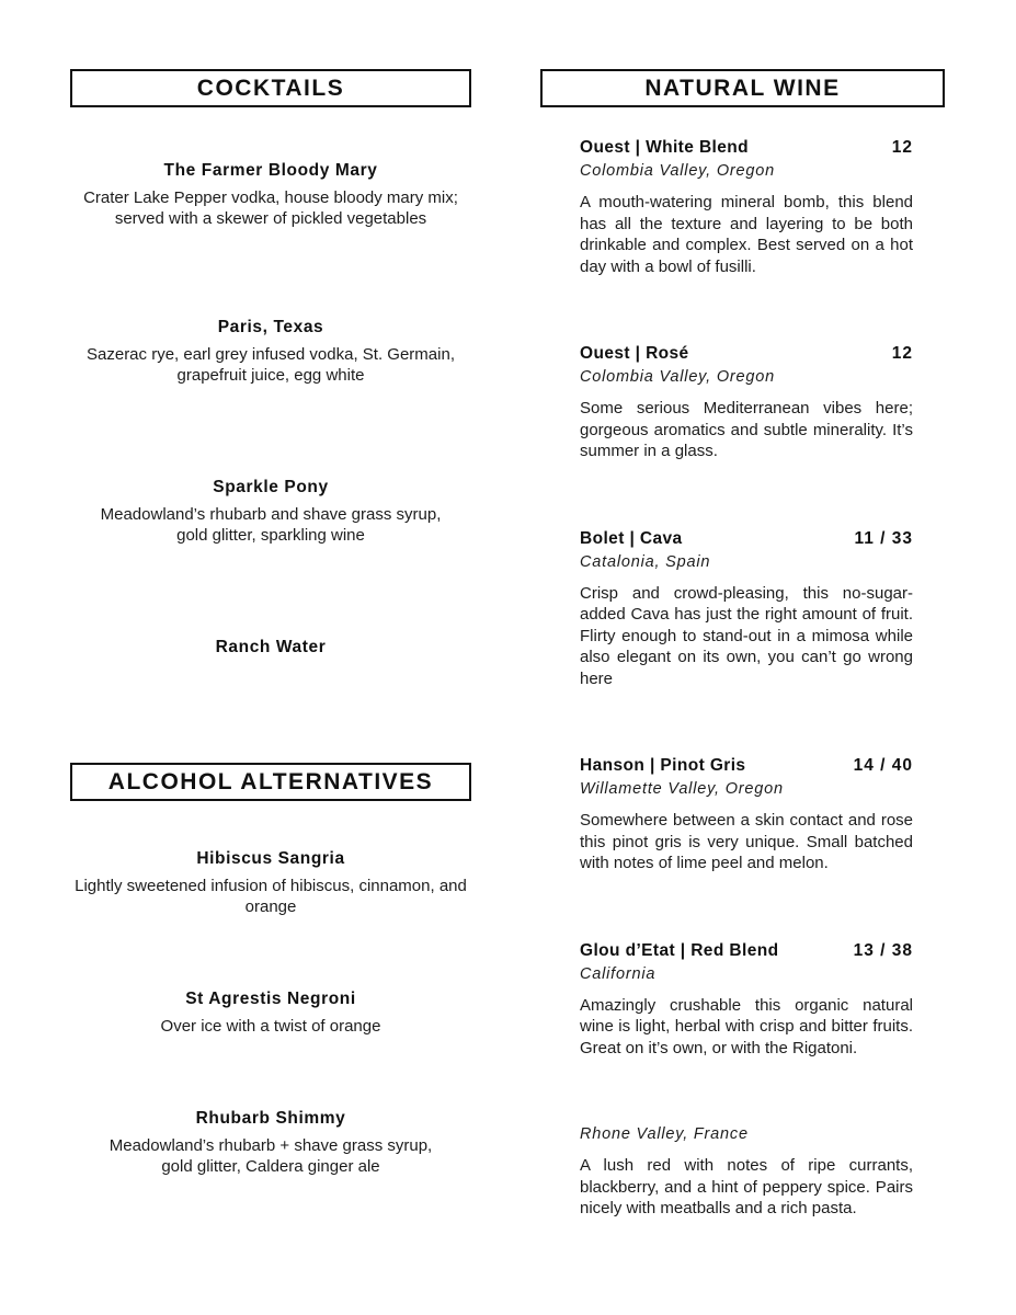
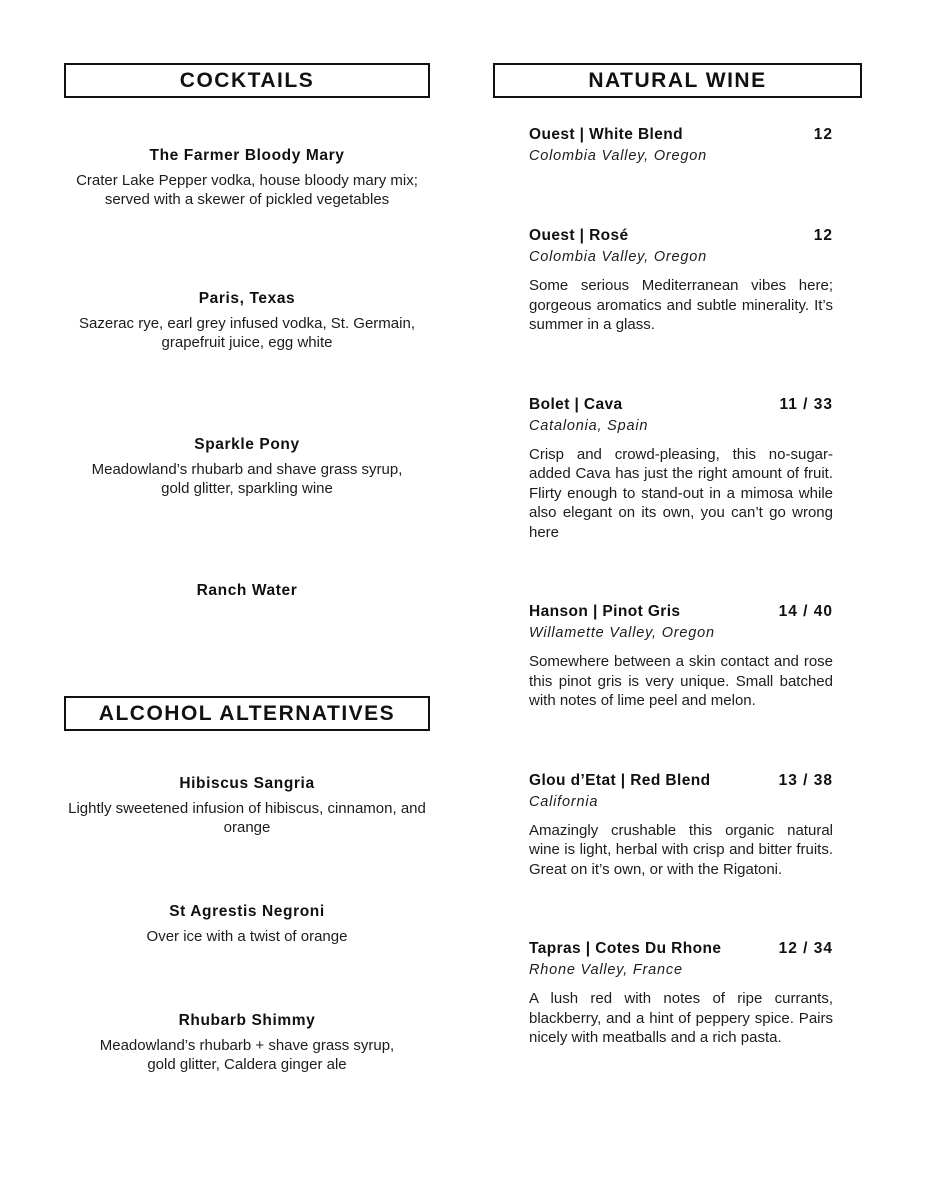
  COCKTAILS
  The Farmer Bloody Mary
  Crater Lake Pepper vodka, house bloody mary mix;
  served with a skewer of pickled vegetables
  Paris, Texas
  Sazerac rye, earl grey infused vodka, St. Germain,
  grapefruit juice, egg white
  Sparkle Pony
  Meadowland’s rhubarb and shave grass syrup,
  gold glitter, sparkling wine
  Ranch Water
  ALCOHOL ALTERNATIVES
  Hibiscus Sangria
  Lightly sweetened infusion of hibiscus, cinnamon, and
  orange
  St Agrestis Negroni
  Over ice with a twist of orange
  Rhubarb Shimmy
  Meadowland’s rhubarb + shave grass syrup,
  gold glitter, Caldera ginger ale
  NATURAL WINE
  Ouest | White Blend
  12
  Colombia Valley, Oregon
- A mouth-watering mineral bomb, this blend has all the texture and layering to be both drinkable and complex. Best served on a hot day with a bowl of fusilli.
  Ouest | Rosé
  12
  Colombia Valley, Oregon
  Some serious Mediterranean vibes here; gorgeous aromatics and subtle minerality. It’s summer in a glass.
  Bolet | Cava
  11 / 33
  Catalonia, Spain
  Crisp and crowd-pleasing, this no-sugar-added Cava has just the right amount of fruit. Flirty enough to stand-out in a mimosa while also elegant on its own, you can’t go wrong here
  Hanson | Pinot Gris
  14 / 40
  Willamette Valley, Oregon
  Somewhere between a skin contact and rose this pinot gris is very unique. Small batched with notes of lime peel and melon.
  Glou d’Etat | Red Blend
  13 / 38
  California
  Amazingly crushable this organic natural wine is light, herbal with crisp and bitter fruits. Great on it’s own, or with the Rigatoni.
+ Tapras | Cotes Du Rhone
+ 12 / 34
  Rhone Valley, France
  A lush red with notes of ripe currants, blackberry, and a hint of peppery spice. Pairs nicely with meatballs and a rich pasta.
